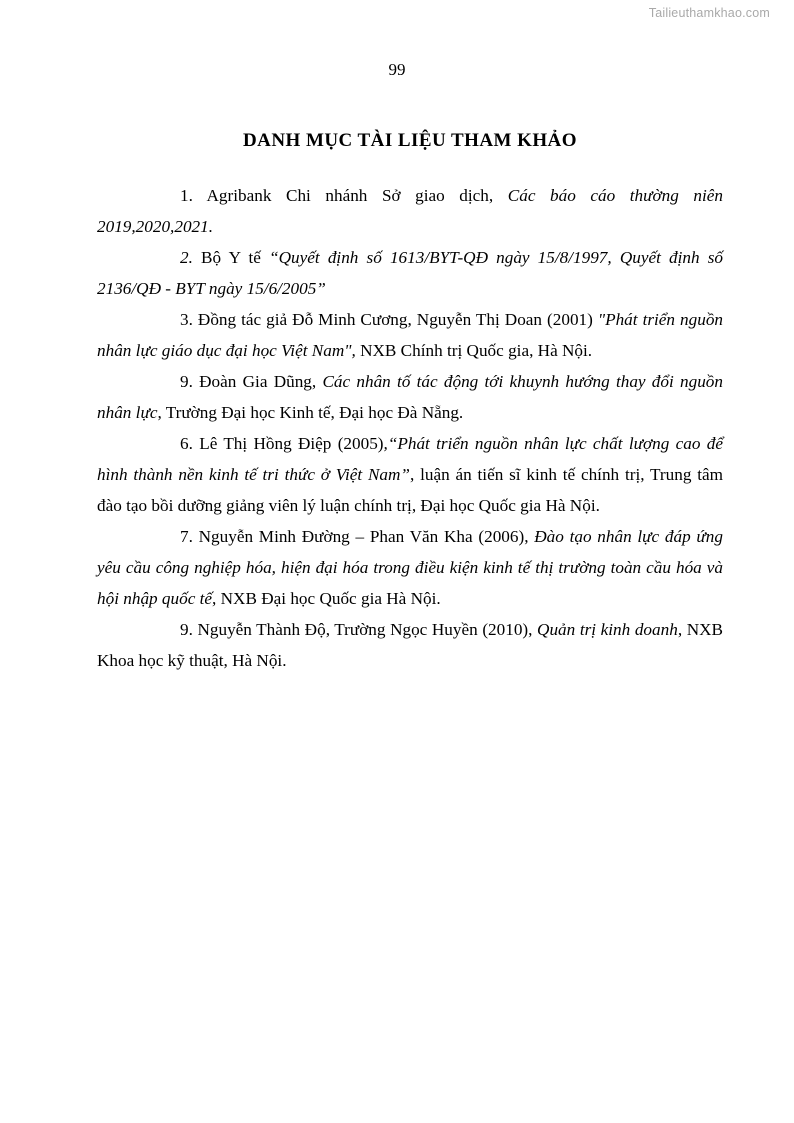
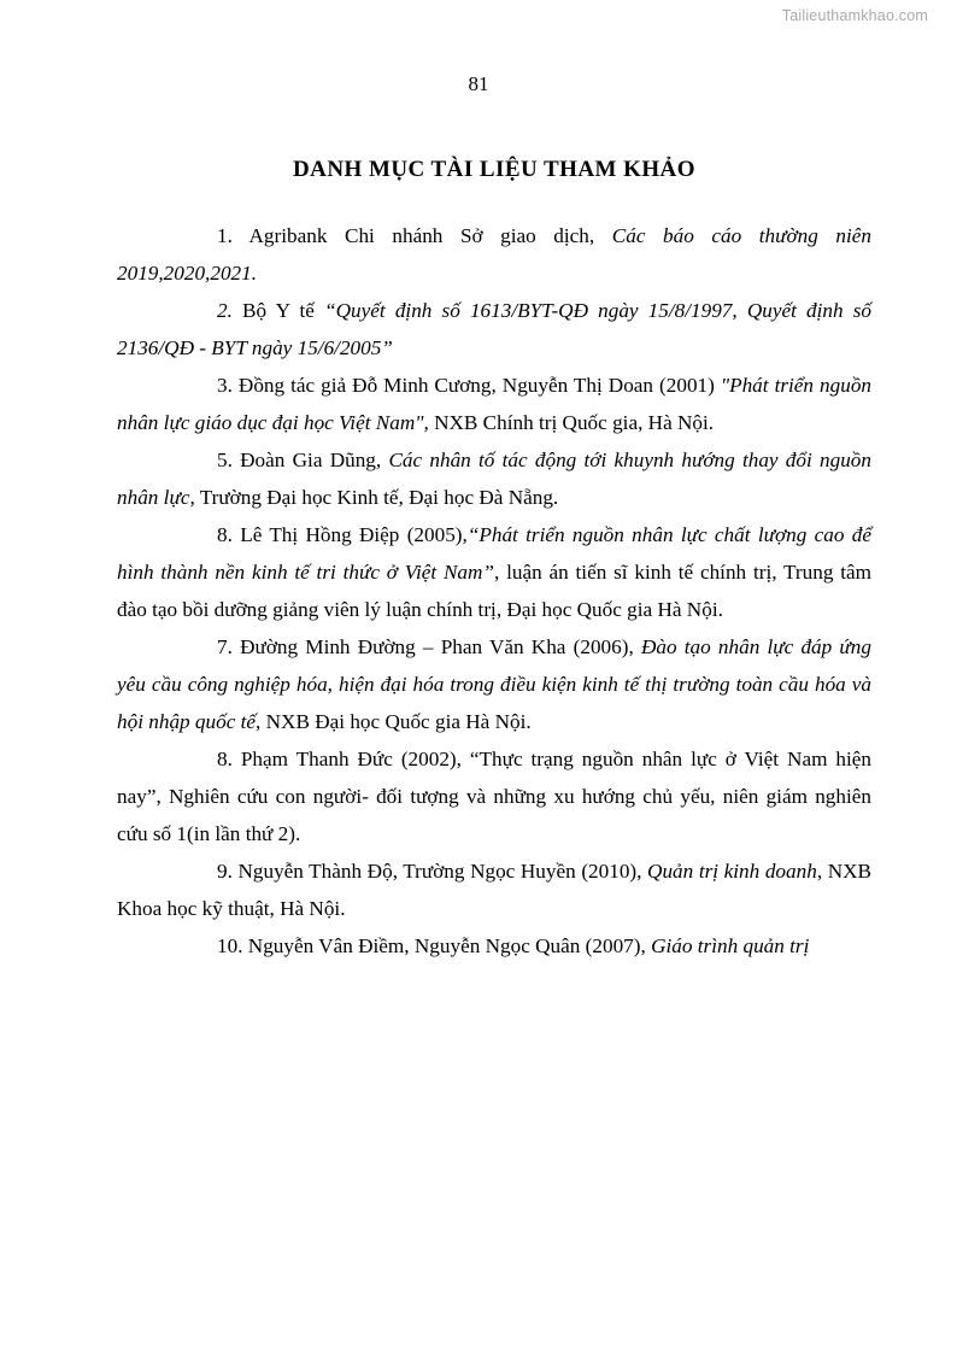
  Tailieuthamkhao.com
- 99
+ 81
  DANH MỤC TÀI LIỆU THAM KHẢO
  1. Agribank Chi nhánh Sở giao dịch, Các báo cáo thường niên 2019,2020,2021.
  2. Bộ Y tế “Quyết định số 1613/BYT-QĐ ngày 15/8/1997, Quyết định số 2136/QĐ - BYT ngày 15/6/2005”
  3. Đồng tác giả Đỗ Minh Cương, Nguyễn Thị Doan (2001) "Phát triển nguồn nhân lực giáo dục đại học Việt Nam", NXB Chính trị Quốc gia, Hà Nội.
- 9. Đoàn Gia Dũng, Các nhân tố tác động tới khuynh hướng thay đổi nguồn nhân lực, Trường Đại học Kinh tế, Đại học Đà Nẵng.
+ 5. Đoàn Gia Dũng, Các nhân tố tác động tới khuynh hướng thay đổi nguồn nhân lực, Trường Đại học Kinh tế, Đại học Đà Nẵng.
- 6. Lê Thị Hồng Điệp (2005),“Phát triển nguồn nhân lực chất lượng cao để hình thành nền kinh tế tri thức ở Việt Nam”, luận án tiến sĩ kinh tế chính trị, Trung tâm đào tạo bồi dưỡng giảng viên lý luận chính trị, Đại học Quốc gia Hà Nội.
+ 8. Lê Thị Hồng Điệp (2005),“Phát triển nguồn nhân lực chất lượng cao để hình thành nền kinh tế tri thức ở Việt Nam”, luận án tiến sĩ kinh tế chính trị, Trung tâm đào tạo bồi dưỡng giảng viên lý luận chính trị, Đại học Quốc gia Hà Nội.
- 7. Nguyễn Minh Đường – Phan Văn Kha (2006), Đào tạo nhân lực đáp ứng yêu cầu công nghiệp hóa, hiện đại hóa trong điều kiện kinh tế thị trường toàn cầu hóa và hội nhập quốc tế, NXB Đại học Quốc gia Hà Nội.
+ 7. Đường Minh Đường – Phan Văn Kha (2006), Đào tạo nhân lực đáp ứng yêu cầu công nghiệp hóa, hiện đại hóa trong điều kiện kinh tế thị trường toàn cầu hóa và hội nhập quốc tế, NXB Đại học Quốc gia Hà Nội.
+ 8. Phạm Thanh Đức (2002), “Thực trạng nguồn nhân lực ở Việt Nam hiện nay”, Nghiên cứu con người- đối tượng và những xu hướng chủ yếu, niên giám nghiên cứu số 1(in lần thứ 2).
  9. Nguyễn Thành Độ, Trường Ngọc Huyền (2010), Quản trị kinh doanh, NXB Khoa học kỹ thuật, Hà Nội.
+ 10. Nguyễn Vân Điềm, Nguyễn Ngọc Quân (2007), Giáo trình quản trị
